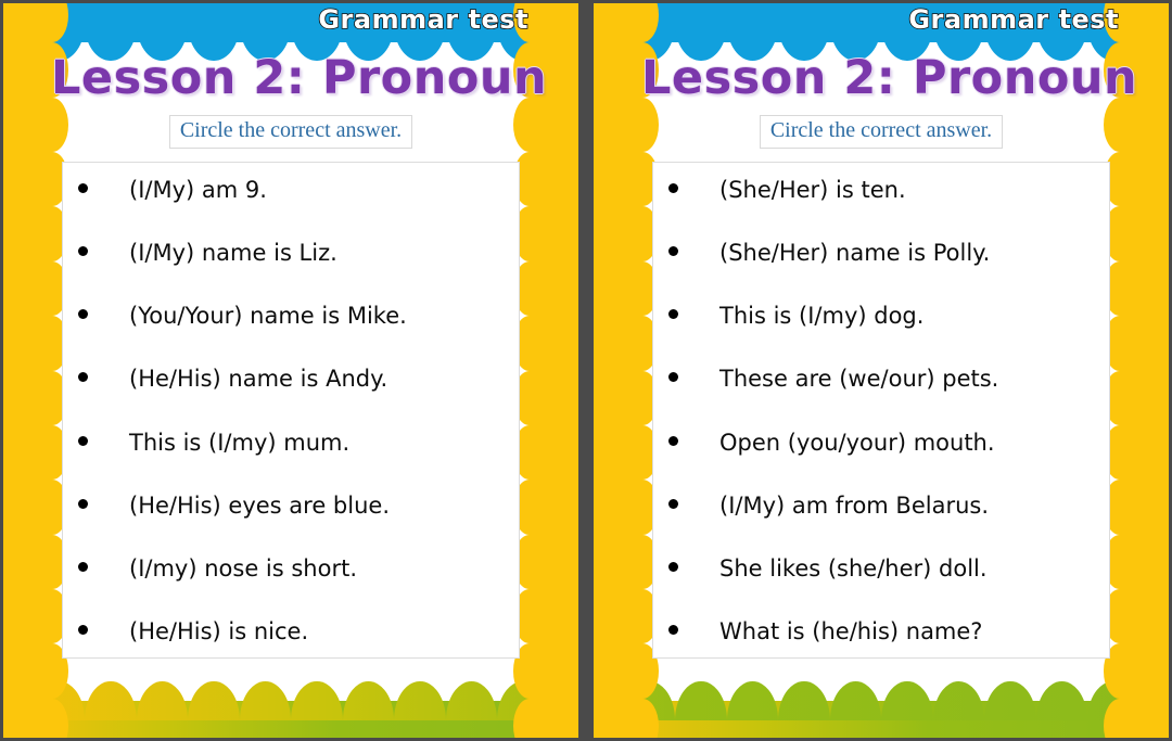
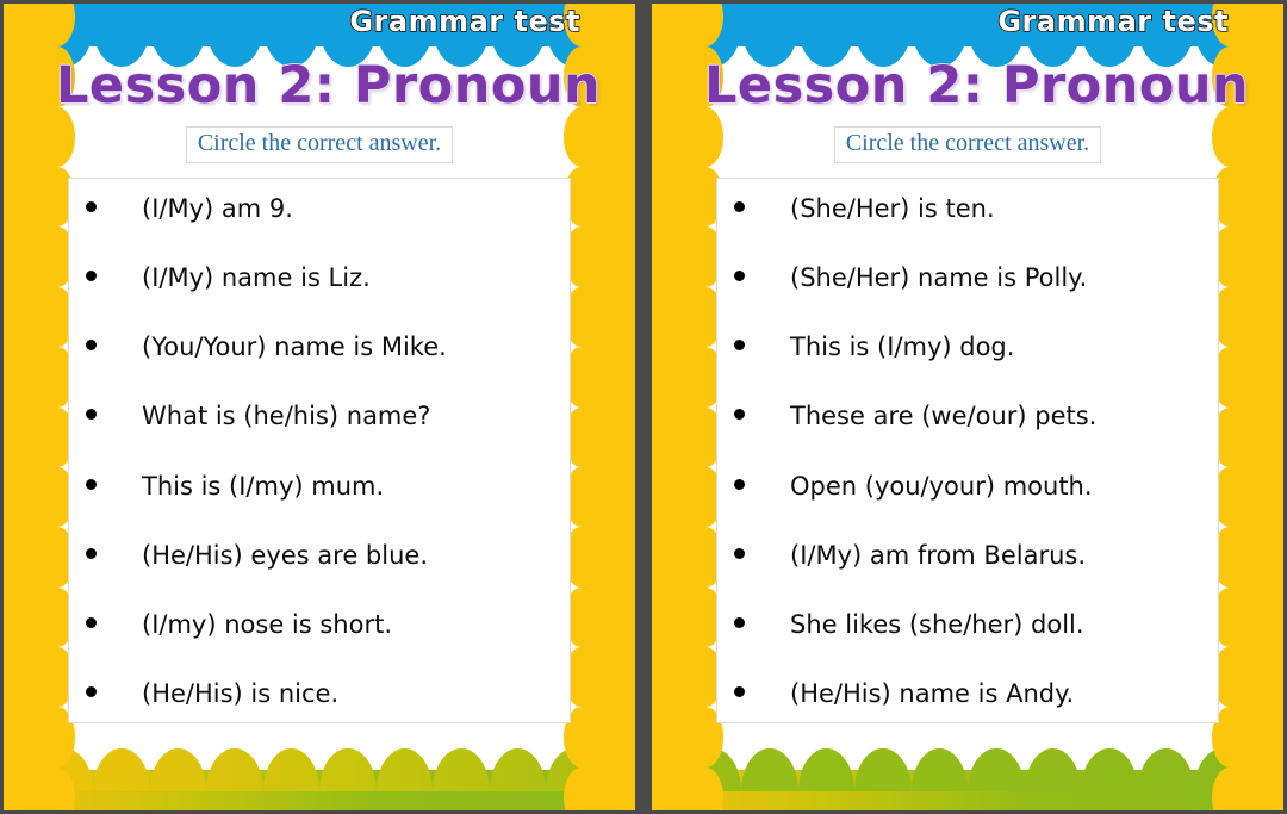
  Grammar test
  Lesson 2: Pronoun
  Circle the correct answer.
  (I/My) am 9.
  (I/My) name is Liz.
  (You/Your) name is Mike.
- (He/His) name is Andy.
+ What is (he/his) name?
  This is (I/my) mum.
  (He/His) eyes are blue.
  (I/my) nose is short.
  (He/His) is nice.
  Grammar test
  Lesson 2: Pronoun
  Circle the correct answer.
  (She/Her) is ten.
  (She/Her) name is Polly.
  This is (I/my) dog.
  These are (we/our) pets.
  Open (you/your) mouth.
  (I/My) am from Belarus.
  She likes (she/her) doll.
- What is (he/his) name?
+ (He/His) name is Andy.
